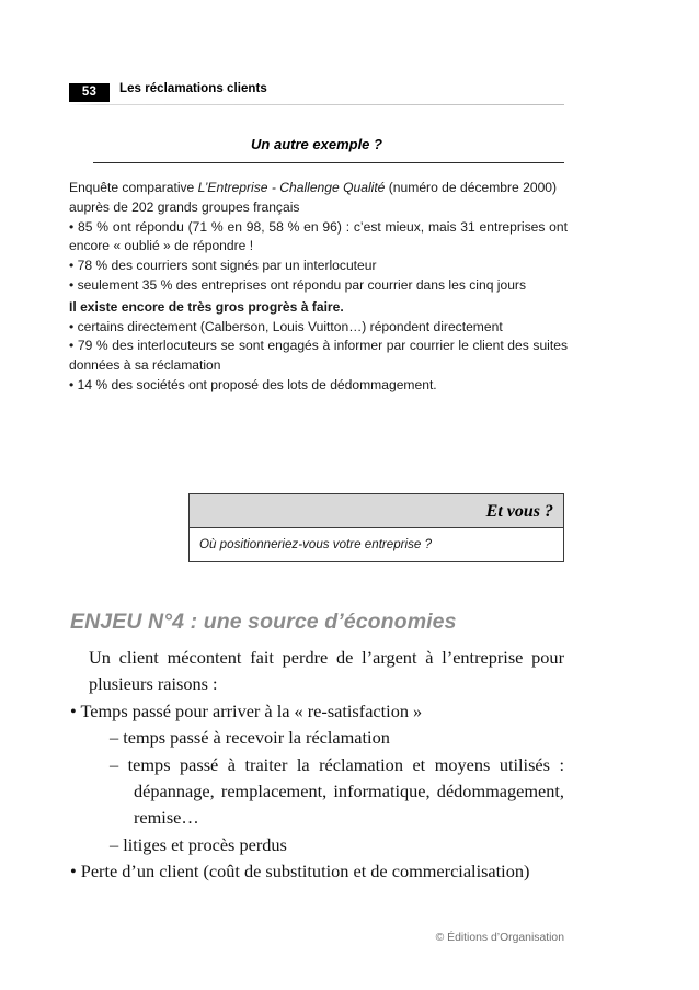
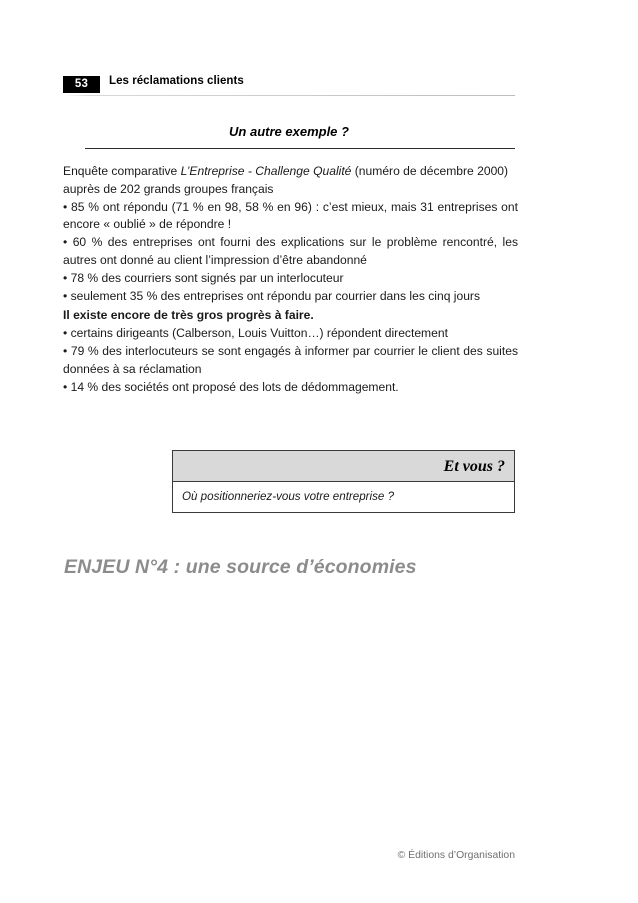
  53
  Les réclamations clients
  Un autre exemple ?
  Enquête comparative L’Entreprise - Challenge Qualité (numéro de décembre 2000) auprès de 202 grands groupes français
  • 85 % ont répondu (71 % en 98, 58 % en 96) : c’est mieux, mais 31 entreprises ont encore « oublié » de répondre !
+ • 60 % des entreprises ont fourni des explications sur le problème rencontré, les autres ont donné au client l’impression d’être abandonné
  • 78 % des courriers sont signés par un interlocuteur
  • seulement 35 % des entreprises ont répondu par courrier dans les cinq jours
  Il existe encore de très gros progrès à faire.
- • certains directement (Calberson, Louis Vuitton…) répondent directement
+ • certains dirigeants (Calberson, Louis Vuitton…) répondent directement
  • 79 % des interlocuteurs se sont engagés à informer par courrier le client des suites données à sa réclamation
  • 14 % des sociétés ont proposé des lots de dédommagement.
  Et vous ?
  Où positionneriez-vous votre entreprise ?
  ENJEU N°4 : une source d’économies
- Un client mécontent fait perdre de l’argent à l’entreprise pour plusieurs raisons :
- • Temps passé pour arriver à la « re-satisfaction »
- – temps passé à recevoir la réclamation
- – temps passé à traiter la réclamation et moyens utilisés : dépannage, remplacement, informatique, dédommagement, remise…
- – litiges et procès perdus
- • Perte d’un client (coût de substitution et de commercialisation)
  © Éditions d’Organisation
